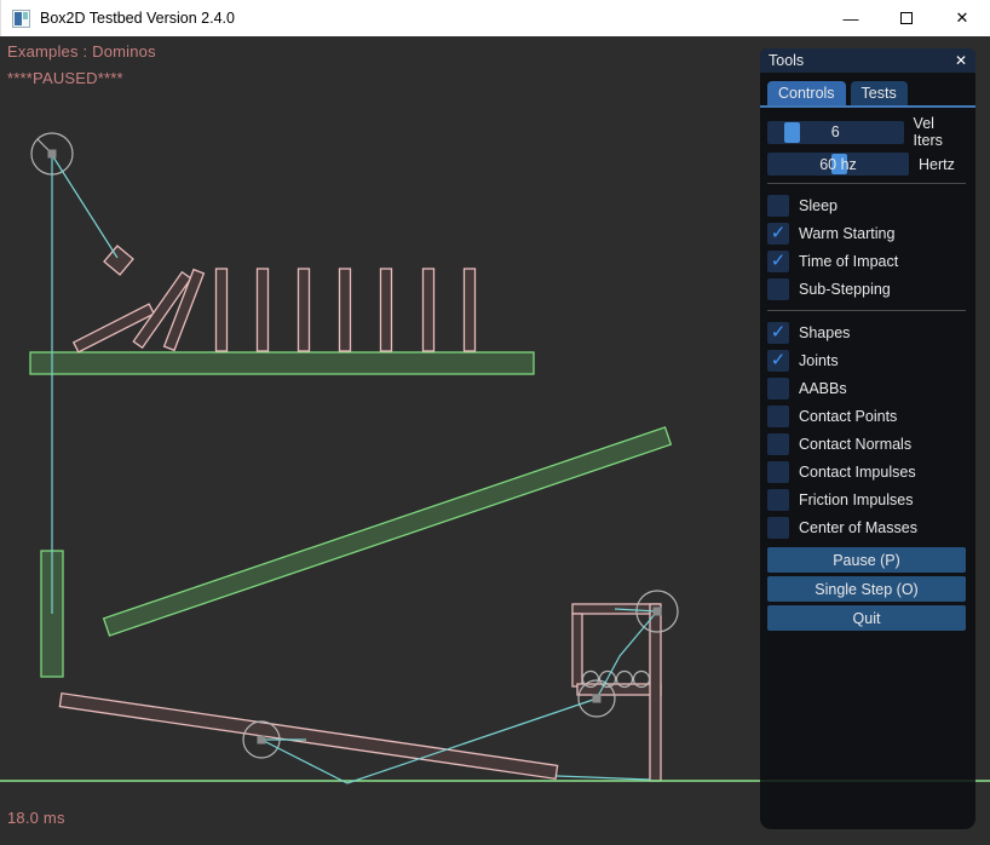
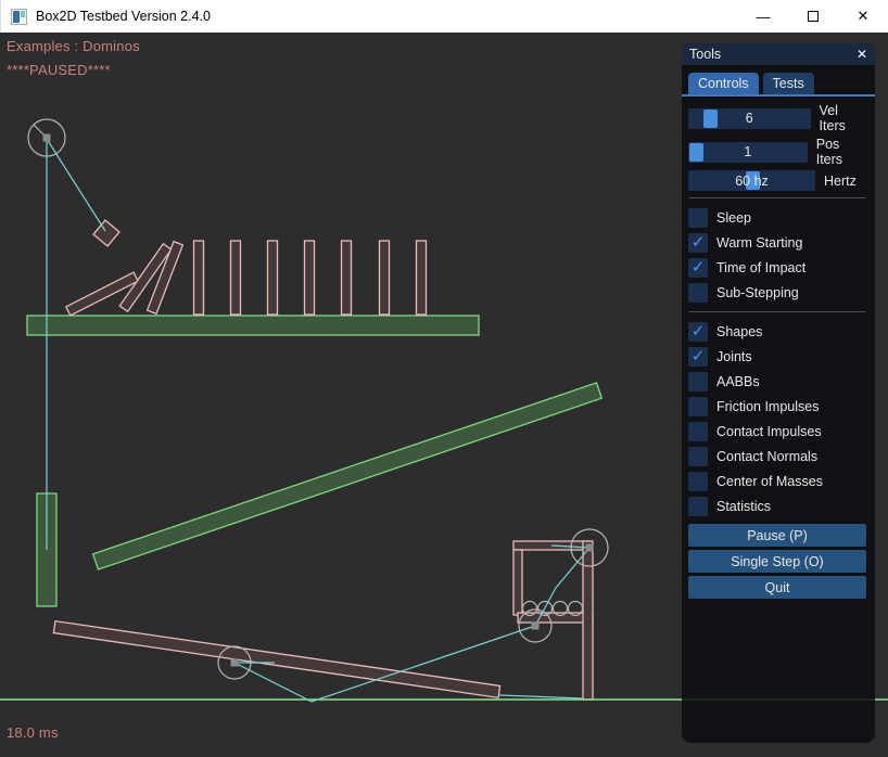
  Box2D Testbed Version 2.4.0
  —
  ✕
  Examples : Dominos
  ****PAUSED****
  18.0 ms
  Tools
  ✕
  Controls
  Tests
  6
  Vel Iters
+ 1
+ Pos Iters
  60 hz
  Hertz
  Sleep
  ✓
  Warm Starting
  ✓
  Time of Impact
  Sub-Stepping
  ✓
  Shapes
  ✓
  Joints
  AABBs
- Contact Points
- Contact Normals
+ Friction Impulses
  Contact Impulses
- Friction Impulses
+ Contact Normals
  Center of Masses
+ Statistics
  Pause (P)
  Single Step (O)
  Quit
